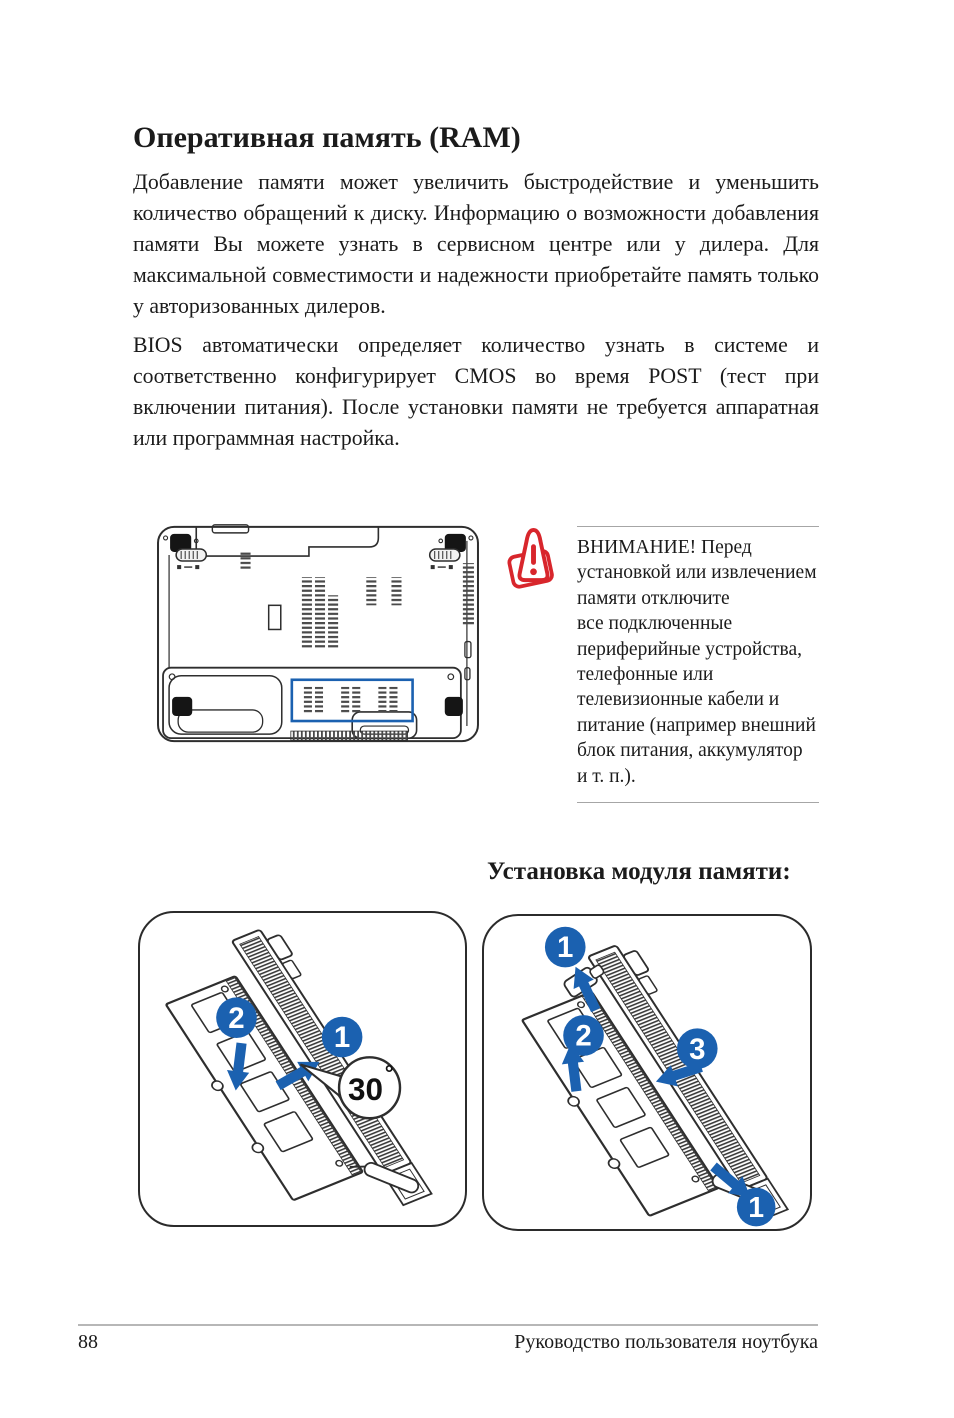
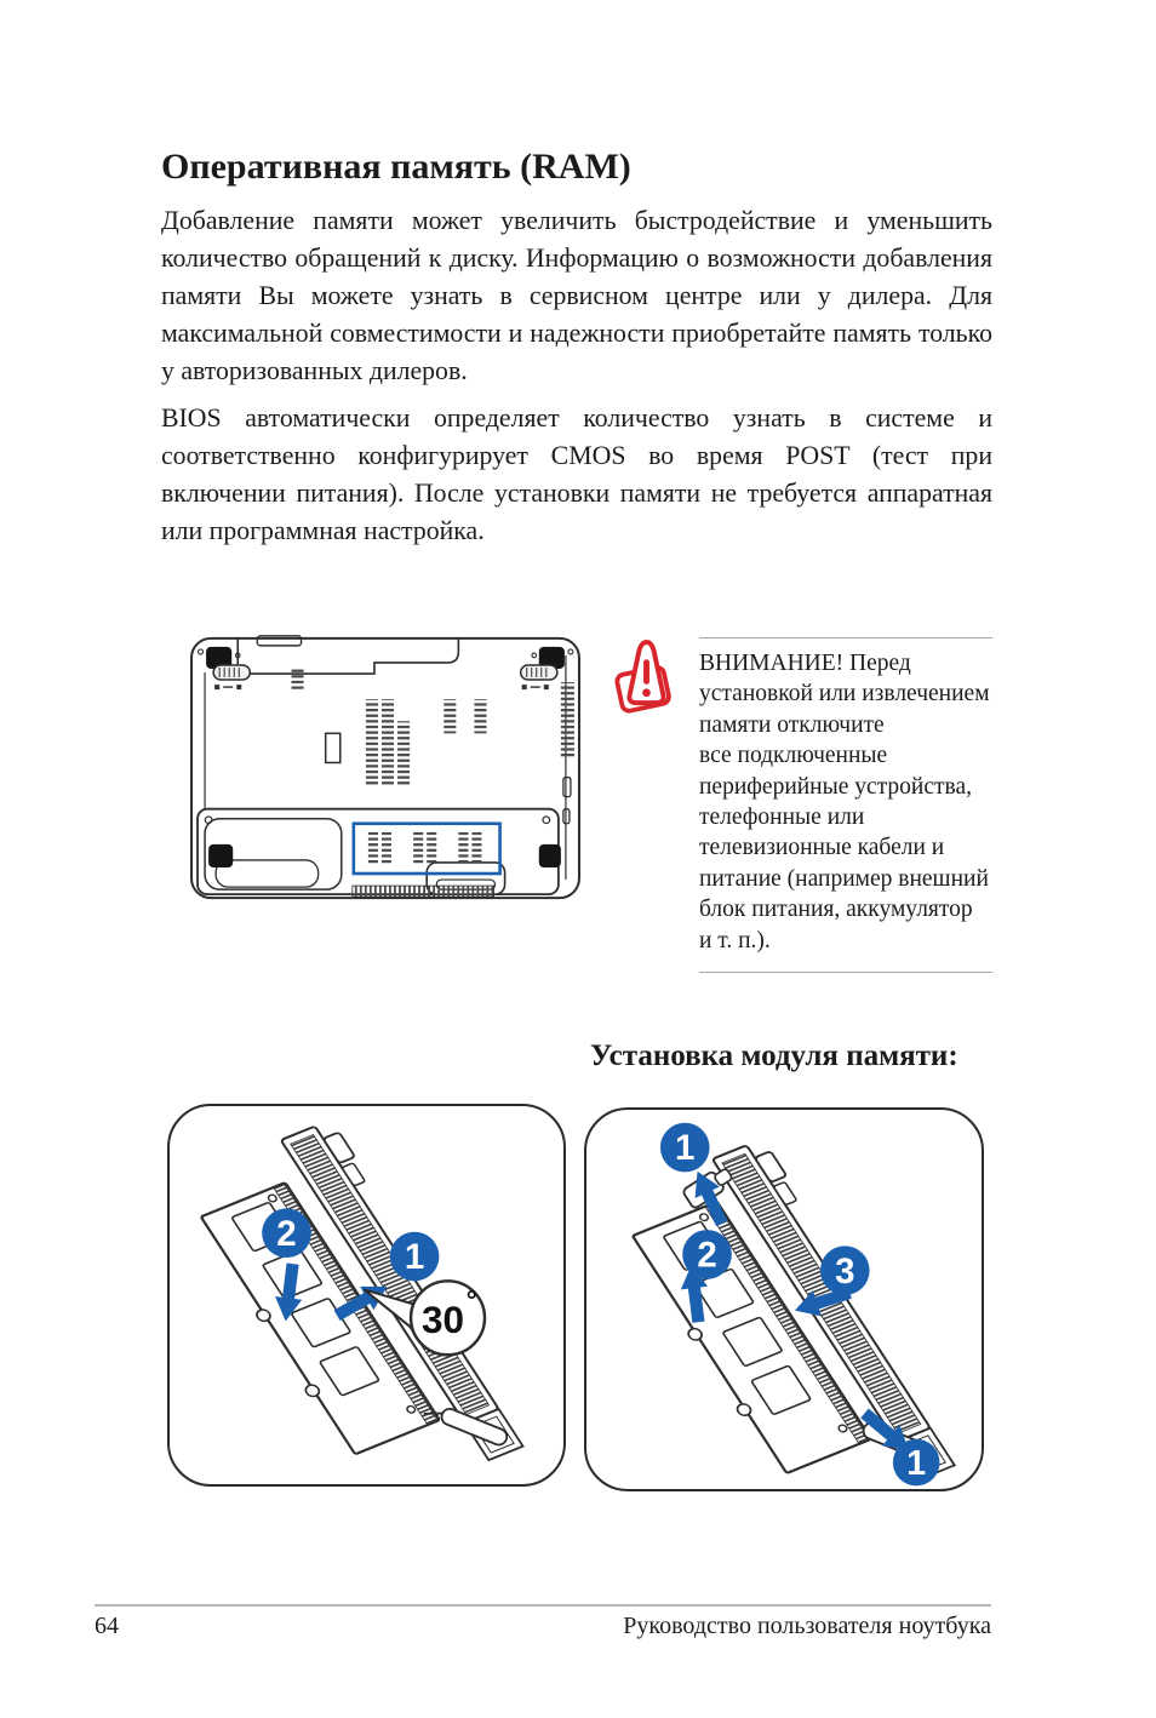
  Оперативная память (RAM)
  Добавление памяти может увеличить быстродействие и уменьшить количество обращений к диску. Информацию о возможности добавления памяти Вы можете узнать в сервисном центре или у дилера. Для максимальной совместимости и надежности приобретайте память только у авторизованных дилеров.
  BIOS автоматически определяет количество узнать в системе и соответственно конфигурирует CMOS во время POST (тест при включении питания). После установки памяти не требуется аппаратная или программная настройка.
  ВНИМАНИЕ! Перед
  установкой или извлечением
  памяти отключите
  все подключенные
  периферийные устройства,
  телефонные или
  телевизионные кабели и
  питание (например внешний
  блок питания, аккумулятор
  и т. п.).
  Установка модуля памяти:
  2
  1
  30
  °
  1
  2
  3
  1
- 88
+ 64
  Руководство пользователя ноутбука
